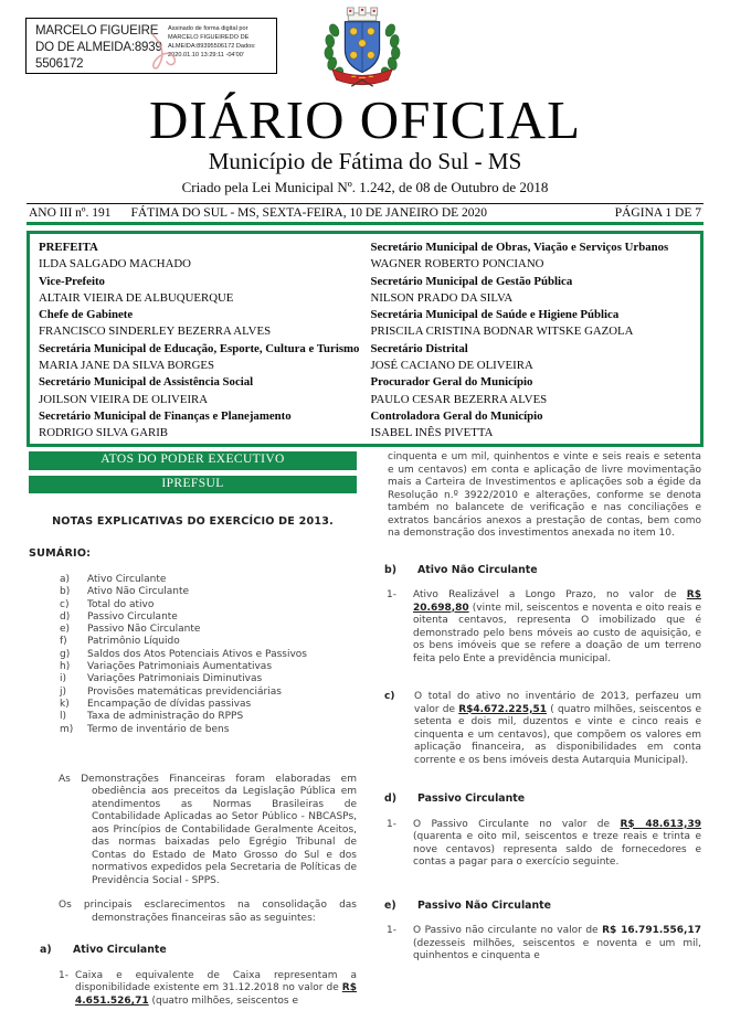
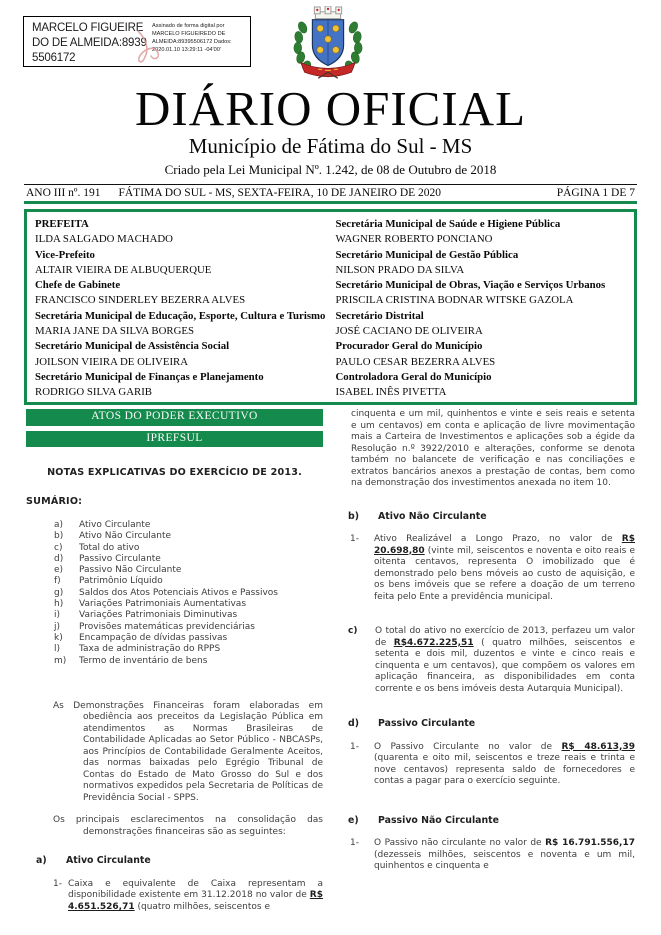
  MARCELO FIGUEIREDO DE ALMEIDA:89395506172
  DIÁRIO OFICIAL
  Município de Fátima do Sul - MS
  Criado pela Lei Municipal Nº. 1.242, de 08 de Outubro de 2018
  ANO III nº. 191
  FÁTIMA DO SUL - MS, SEXTA-FEIRA, 10 DE JANEIRO DE 2020
  PÁGINA 1 DE 7
  PREFEITA
  ILDA SALGADO MACHADO
  Vice-Prefeito
  ALTAIR VIEIRA DE ALBUQUERQUE
  Chefe de Gabinete
  FRANCISCO SINDERLEY BEZERRA ALVES
  Secretária Municipal de Educação, Esporte, Cultura e Turismo
  MARIA JANE DA SILVA BORGES
  Secretário Municipal de Assistência Social
  JOILSON VIEIRA DE OLIVEIRA
  Secretário Municipal de Finanças e Planejamento
  RODRIGO SILVA GARIB
- Secretário Municipal de Obras, Viação e Serviços Urbanos
+ Secretária Municipal de Saúde e Higiene Pública
  WAGNER ROBERTO PONCIANO
  Secretário Municipal de Gestão Pública
  NILSON PRADO DA SILVA
- Secretária Municipal de Saúde e Higiene Pública
+ Secretário Municipal de Obras, Viação e Serviços Urbanos
  PRISCILA CRISTINA BODNAR WITSKE GAZOLA
  Secretário Distrital
  JOSÉ CACIANO DE OLIVEIRA
  Procurador Geral do Município
  PAULO CESAR BEZERRA ALVES
  Controladora Geral do Município
  ISABEL INÊS PIVETTA
  ATOS DO PODER EXECUTIVO
  IPREFSUL
  NOTAS EXPLICATIVAS DO EXERCÍCIO DE 2013.
  SUMÁRIO:
  a)
  Ativo Circulante
  b)
  Ativo Não Circulante
  c)
  Total do ativo
  d)
  Passivo Circulante
  e)
  Passivo Não Circulante
  f)
  Patrimônio Líquido
  g)
  Saldos dos Atos Potenciais Ativos e Passivos
  h)
  Variações Patrimoniais Aumentativas
  i)
  Variações Patrimoniais Diminutivas
  j)
  Provisões matemáticas previdenciárias
  k)
  Encampação de dívidas passivas
  l)
  Taxa de administração do RPPS
  m)
  Termo de inventário de bens
  As Demonstrações Financeiras foram elaboradas em obediência aos preceitos da Legislação Pública em atendimentos as Normas Brasileiras de Contabilidade Aplicadas ao Setor Público - NBCASPs, aos Princípios de Contabilidade Geralmente Aceitos, das normas baixadas pelo Egrégio Tribunal de Contas do Estado de Mato Grosso do Sul e dos normativos expedidos pela Secretaria de Políticas de Previdência Social - SPPS.
  Os principais esclarecimentos na consolidação das demonstrações financeiras são as seguintes:
  a)
  Ativo Circulante
  1-
  Caixa e equivalente de Caixa representam a disponibilidade existente em 31.12.2018 no valor de R$ 4.651.526,71 (quatro milhões, seiscentos e
  cinquenta e um mil, quinhentos e vinte e seis reais e setenta e um centavos) em conta e aplicação de livre movimentação mais a Carteira de Investimentos e aplicações sob a égide da Resolução n.º 3922/2010 e alterações, conforme se denota também no balancete de verificação e nas conciliações e extratos bancários anexos a prestação de contas, bem como na demonstração dos investimentos anexada no item 10.
  b)
  Ativo Não Circulante
  1-
  Ativo Realizável a Longo Prazo, no valor de R$ 20.698,80 (vinte mil, seiscentos e noventa e oito reais e oitenta centavos, representa O imobilizado que é demonstrado pelo bens móveis ao custo de aquisição, e os bens imóveis que se refere a doação de um terreno feita pelo Ente a previdência municipal.
  c)
- O total do ativo no inventário de 2013, perfazeu um valor de R$4.672.225,51 ( quatro milhões, seiscentos e setenta e dois mil, duzentos e vinte e cinco reais e cinquenta e um centavos), que compõem os valores em aplicação financeira, as disponibilidades em conta corrente e os bens imóveis desta Autarquia Municipal).
+ O total do ativo no exercício de 2013, perfazeu um valor de R$4.672.225,51 ( quatro milhões, seiscentos e setenta e dois mil, duzentos e vinte e cinco reais e cinquenta e um centavos), que compõem os valores em aplicação financeira, as disponibilidades em conta corrente e os bens imóveis desta Autarquia Municipal).
  d)
  Passivo Circulante
  1-
  O Passivo Circulante no valor de R$ 48.613,39 (quarenta e oito mil, seiscentos e treze reais e trinta e nove centavos) representa saldo de fornecedores e contas a pagar para o exercício seguinte.
  e)
  Passivo Não Circulante
  1-
  O Passivo não circulante no valor de R$ 16.791.556,17 (dezesseis milhões, seiscentos e noventa e um mil, quinhentos e cinquenta e
